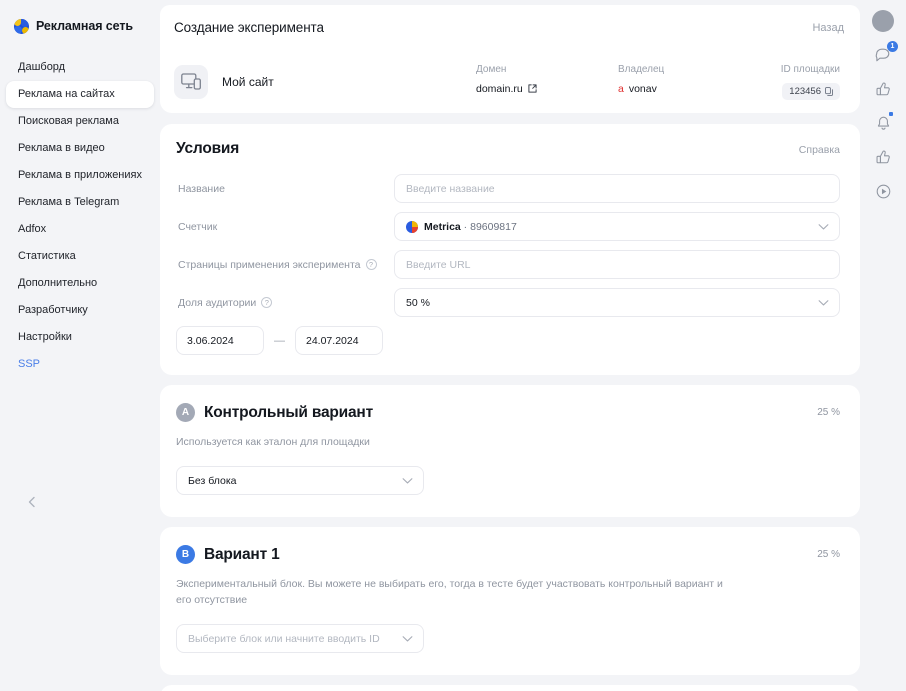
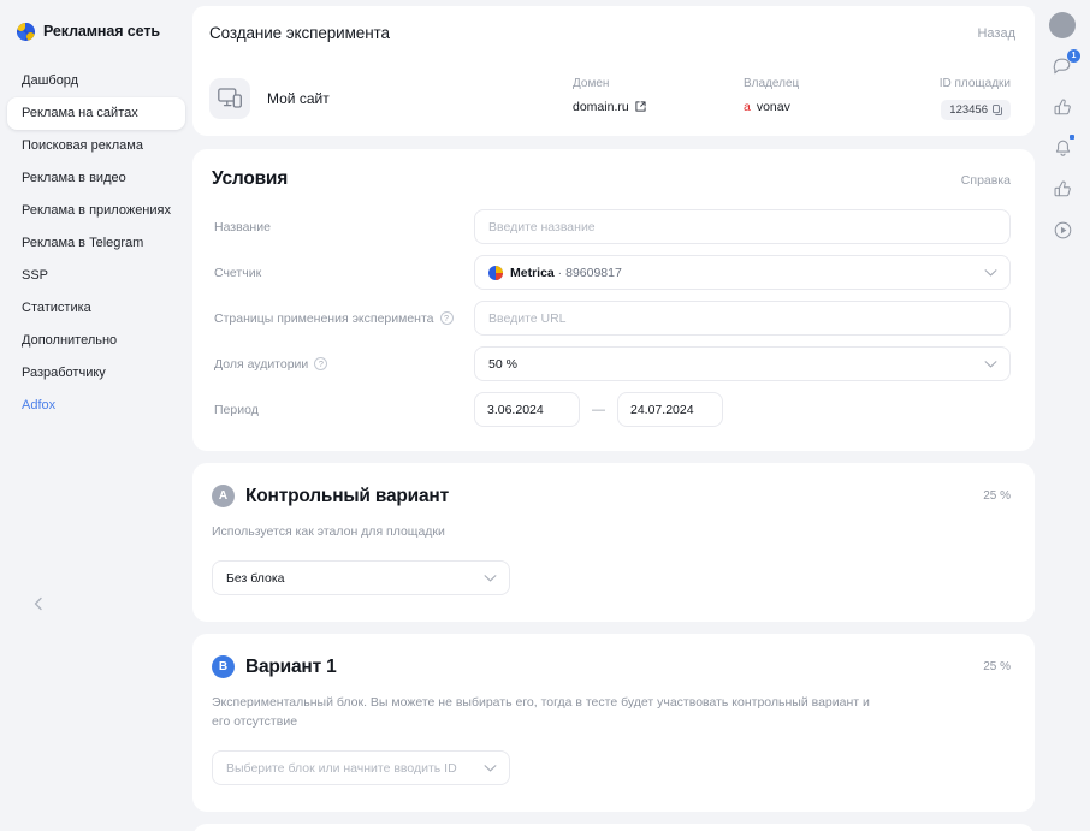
  Рекламная сеть
  Дашборд
  Реклама на сайтах
  Поисковая реклама
  Реклама в видео
  Реклама в приложениях
  Реклама в Telegram
- Adfox
+ SSP
  Статистика
  Дополнительно
  Разработчику
- Настройки
- SSP
+ Adfox
  Создание эксперимента
  Назад
  Мой сайт
  Домен
  domain.ru
  Владелец
  a
  vonav
  ID площадки
  123456
  Условия
  Справка
  Название
  Введите название
  Счетчик
  Metrica · 89609817
  Страницы применения эксперимента
  ?
  Введите URL
  Доля аудитории
  ?
  50 %
+ Период
  3.06.2024
  —
  24.07.2024
  A
  Контрольный вариант
  25 %
  Используется как эталон для площадки
  Без блока
  B
  Вариант 1
  25 %
  Экспериментальный блок. Вы можете не выбирать его, тогда в тесте будет участвовать контрольный вариант и его отсутствие
  Выберите блок или начните вводить ID
